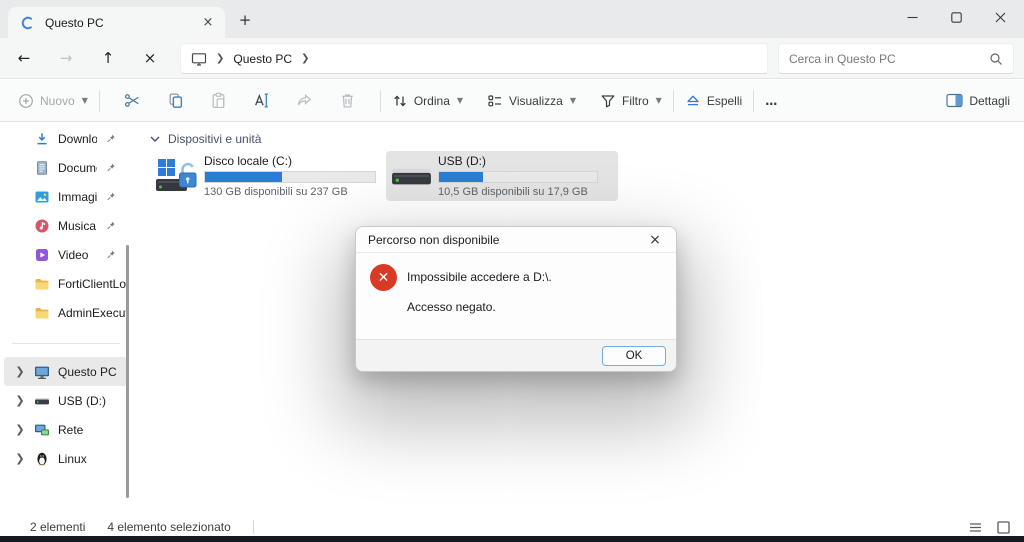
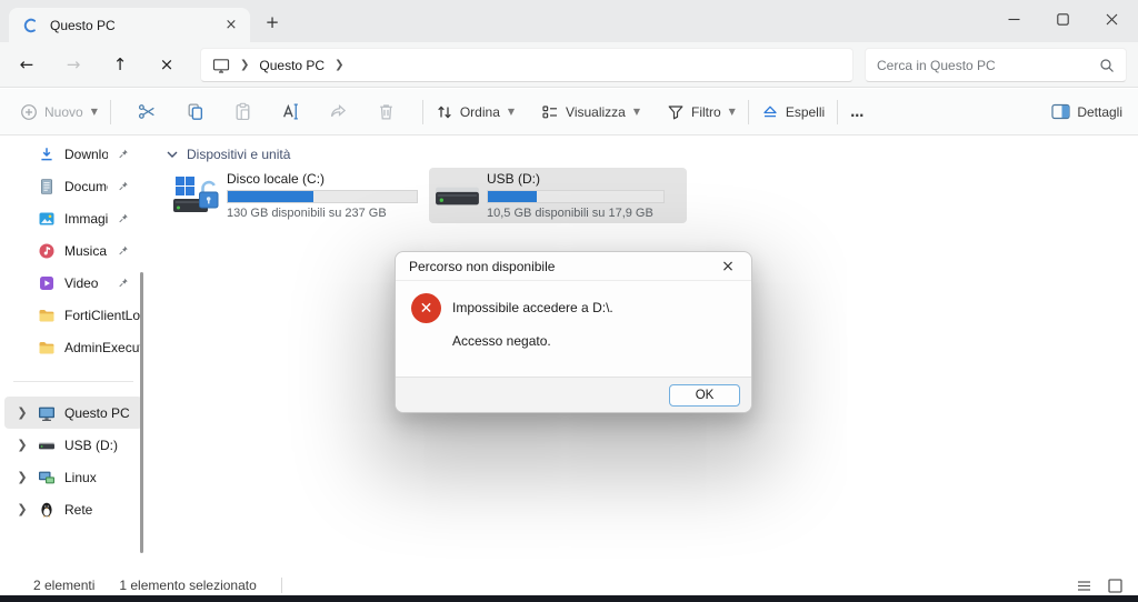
  Questo PC
  ×
  +
  ←
  →
  ↑
  ×
  ❯
  Questo PC
  ❯
  Cerca in Questo PC
  Nuovo
  ▼
  Ordina
  ▼
  Visualizza
  ▼
  Filtro
  ▼
  Espelli
  …
  Dettagli
  Downlo
  Immagi
  Musica
  Video
  FortiClientLo
  AdminExecu
  ❯
  Questo PC
  ❯
  USB (D:)
  ❯
- Rete
+ Linux
  ❯
- Linux
+ Rete
  Dispositivi e unità
  Disco locale (C:)
  130 GB disponibili su 237 GB
  USB (D:)
  10,5 GB disponibili su 17,9 GB
  Percorso non disponibile
  ×
  ✕
  Impossibile accedere a D:\.
  Accesso negato.
  OK
  2 elementi
- 4 elemento selezionato
+ 1 elemento selezionato
